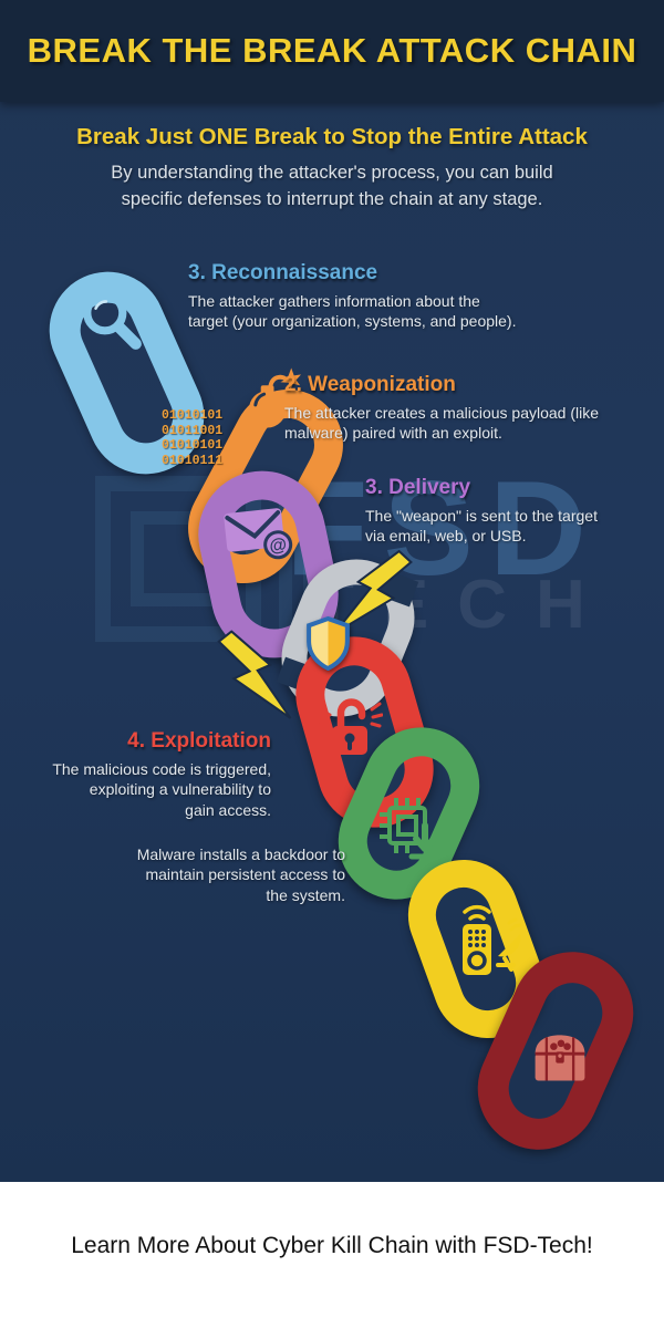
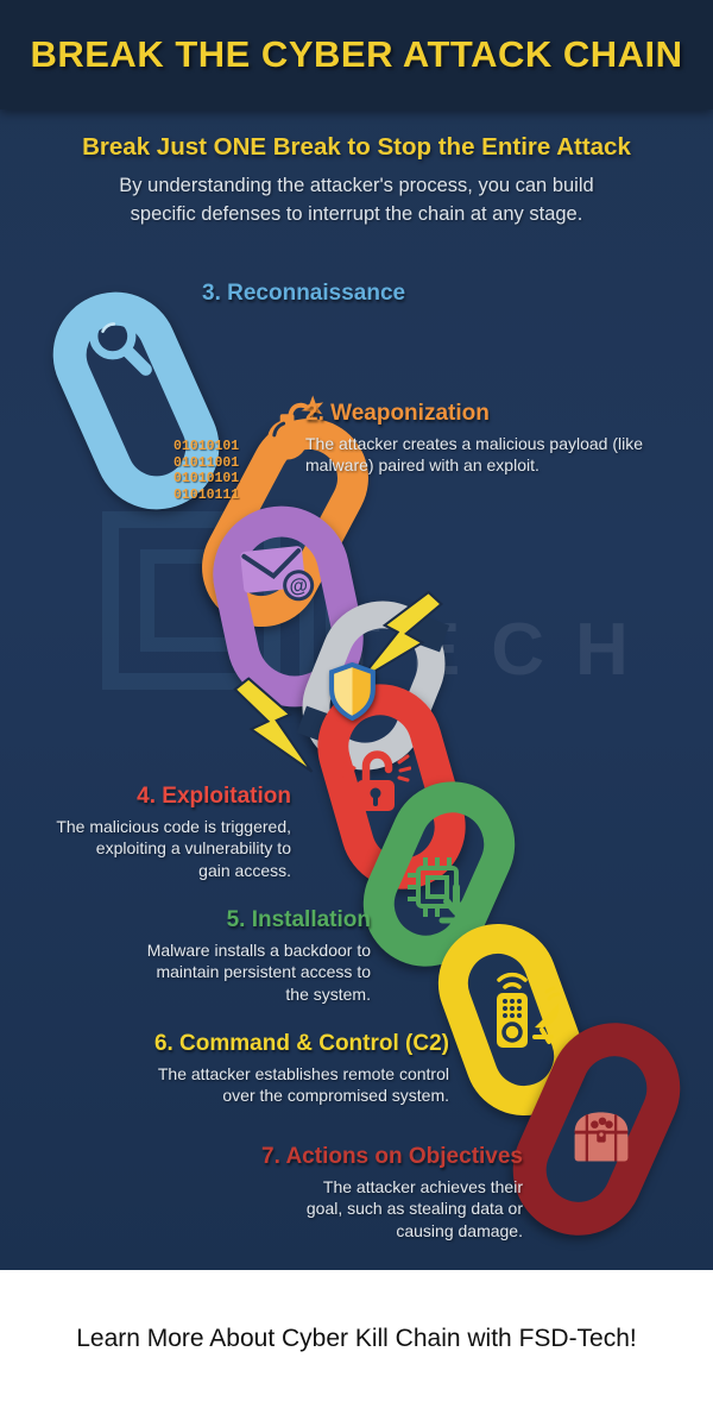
- BREAK THE BREAK ATTACK CHAIN
+ BREAK THE CYBER ATTACK CHAIN
  Break Just ONE Break to Stop the Entire Attack
  By understanding the attacker's process, you can build
  specific defenses to interrupt the chain at any stage.
- FSD
  TECH
  01010101
  01011001
  01010101
  01010111
  3. Reconnaissance
- The attacker gathers information about the
- target (your organization, systems, and people).
  2. Weaponization
  The attacker creates a malicious payload (like
  malware) paired with an exploit.
- 3. Delivery
- The "weapon" is sent to the target
- via email, web, or USB.
  4. Exploitation
  The malicious code is triggered,
  exploiting a vulnerability to
  gain access.
+ 5. Installation
  Malware installs a backdoor to
  maintain persistent access to
  the system.
+ 6. Command & Control (C2)
+ The attacker establishes remote control
+ over the compromised system.
+ 7. Actions on Objectives
+ The attacker achieves their
+ goal, such as stealing data or
+ causing damage.
  Learn More About Cyber Kill Chain with FSD-Tech!
